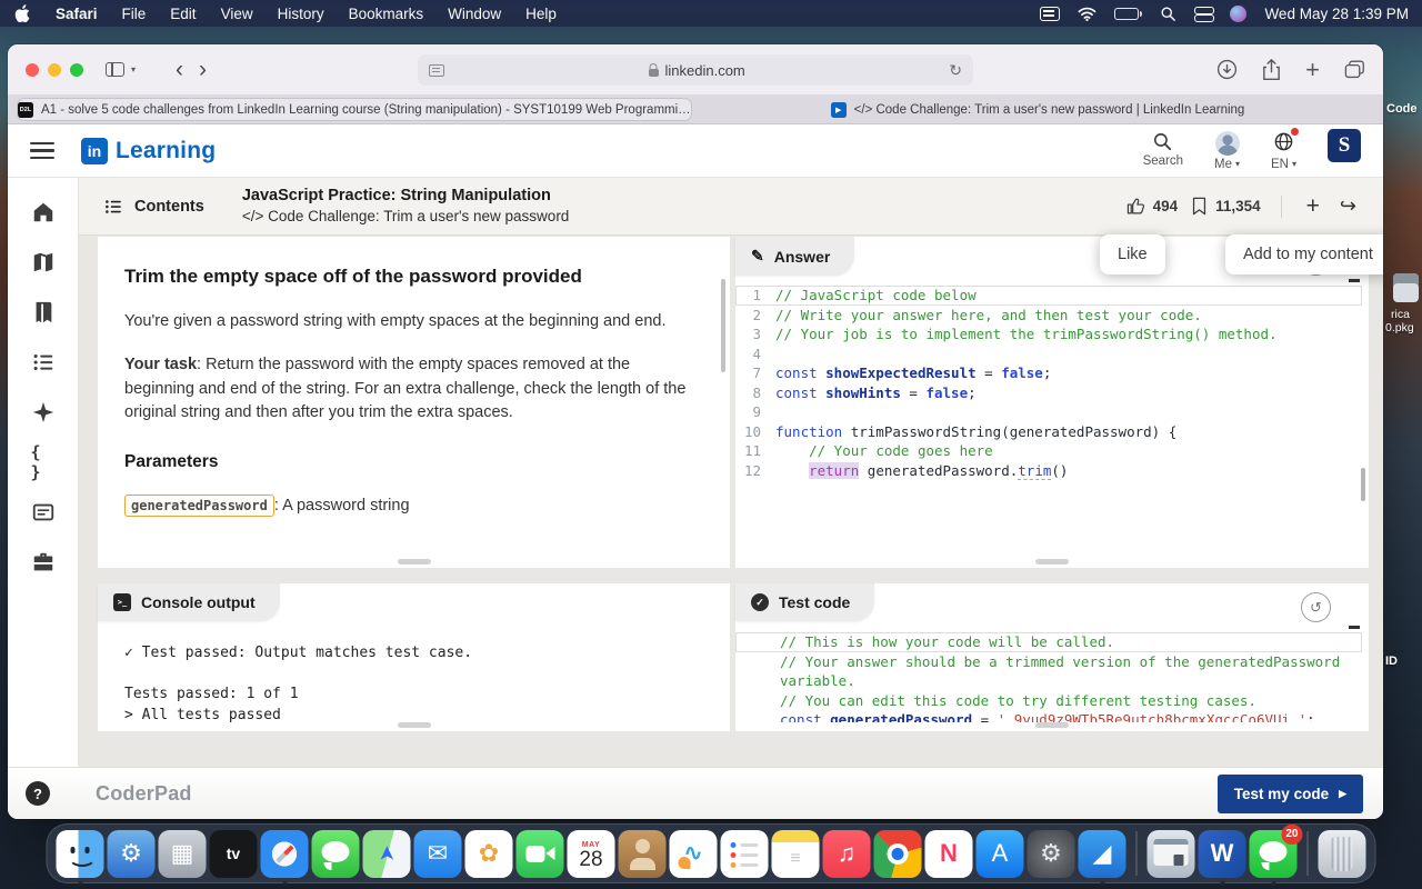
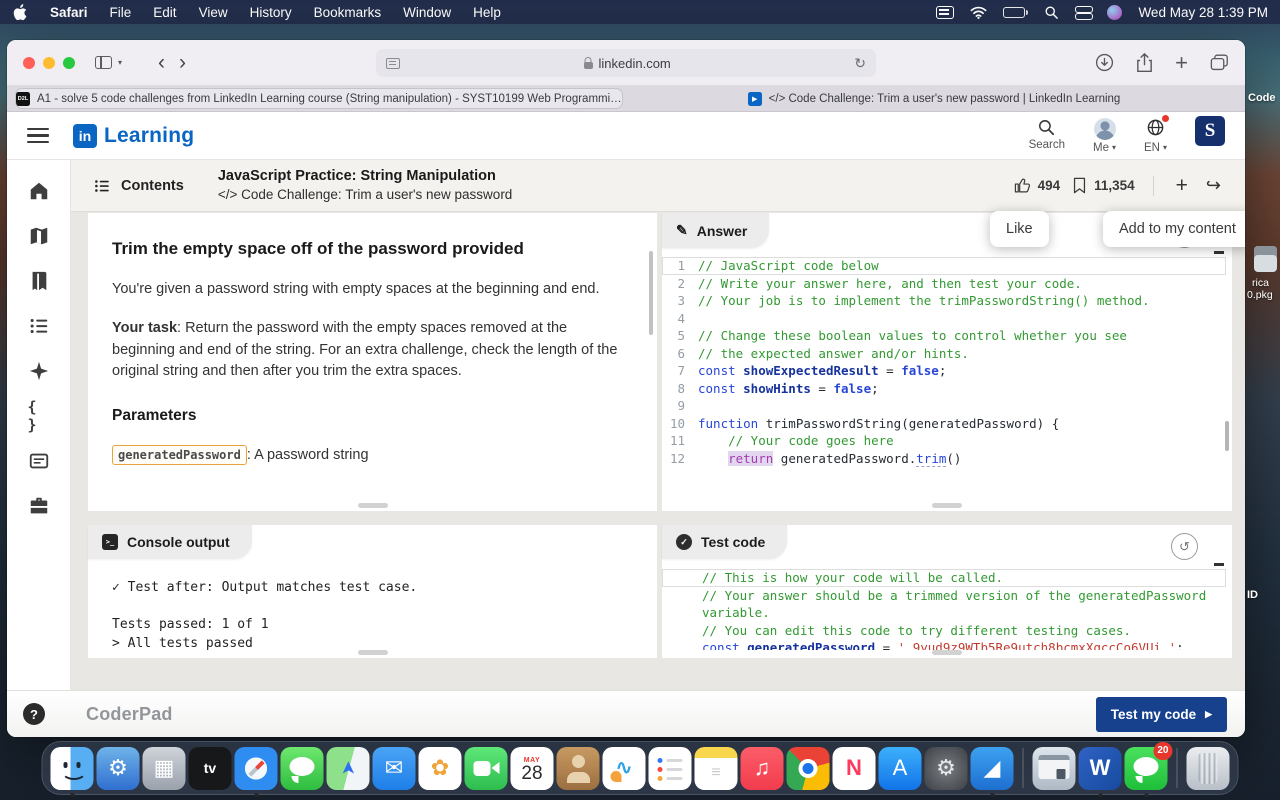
  Safari
  File
  Edit
  View
  History
  Bookmarks
  Window
  Help
  Wed May 28 1:39 PM
  ▾
  ‹
  ›
  linkedin.com
  ↻
  +
  A1 - solve 5 code challenges from LinkedIn Learning course (String manipulation) - SYST10199 Web Programming
  </> Code Challenge: Trim a user's new password | LinkedIn Learning
  in
  Learning
  Search
  Me
  ▾
  EN
  ▾
  S
  { }
  Contents
  JavaScript Practice: String Manipulation
  </> Code Challenge: Trim a user's new password
  494
  11,354
  +
  ↪
  Like
  Add to my content
  Trim the empty space off of the password provided
  You're given a password string with empty spaces at the beginning and end.
  Your task: Return the password with the empty spaces removed at the beginning and end of the string. For an extra challenge, check the length of the original string and then after you trim the extra spaces.
  Parameters
  generatedPassword : A password string
  ✎
  Answer
  1
  // JavaScript code below
  2
  // Write your answer here, and then test your code.
  3
  // Your job is to implement the trimPasswordString() method.
  4
+ 5
+ // Change these boolean values to control whether you see
+ 6
+ // the expected answer and/or hints.
  7
  const showExpectedResult = false;
  8
  const showHints = false;
  9
  10
  function trimPasswordString(generatedPassword) {
  11
  // Your code goes here
  12
  return generatedPassword.trim()
  >_
  Console output
- ✓ Test passed: Output matches test case.
+ ✓ Test after: Output matches test case.
  Tests passed: 1 of 1
  > All tests passed
  ✓
  Test code
  ↺
  // This is how your code will be called.
  // Your answer should be a trimmed version of the generatedPassword
  variable.
  // You can edit this code to try different testing cases.
  const generatedPassword = ' 9yud9z9WTb5Re9utch8bcmxXqccCo6VUi ';
  ?
  CoderPad
  Test my code
  ▶
  Code
  rica
  0.pkg
  ID
  ⚙
  ▦
  tv
  ✉
  ✿
  28
  ∿
  ≡
  ♫
  N
  A
  ⚙
  ◢
  W
  20
